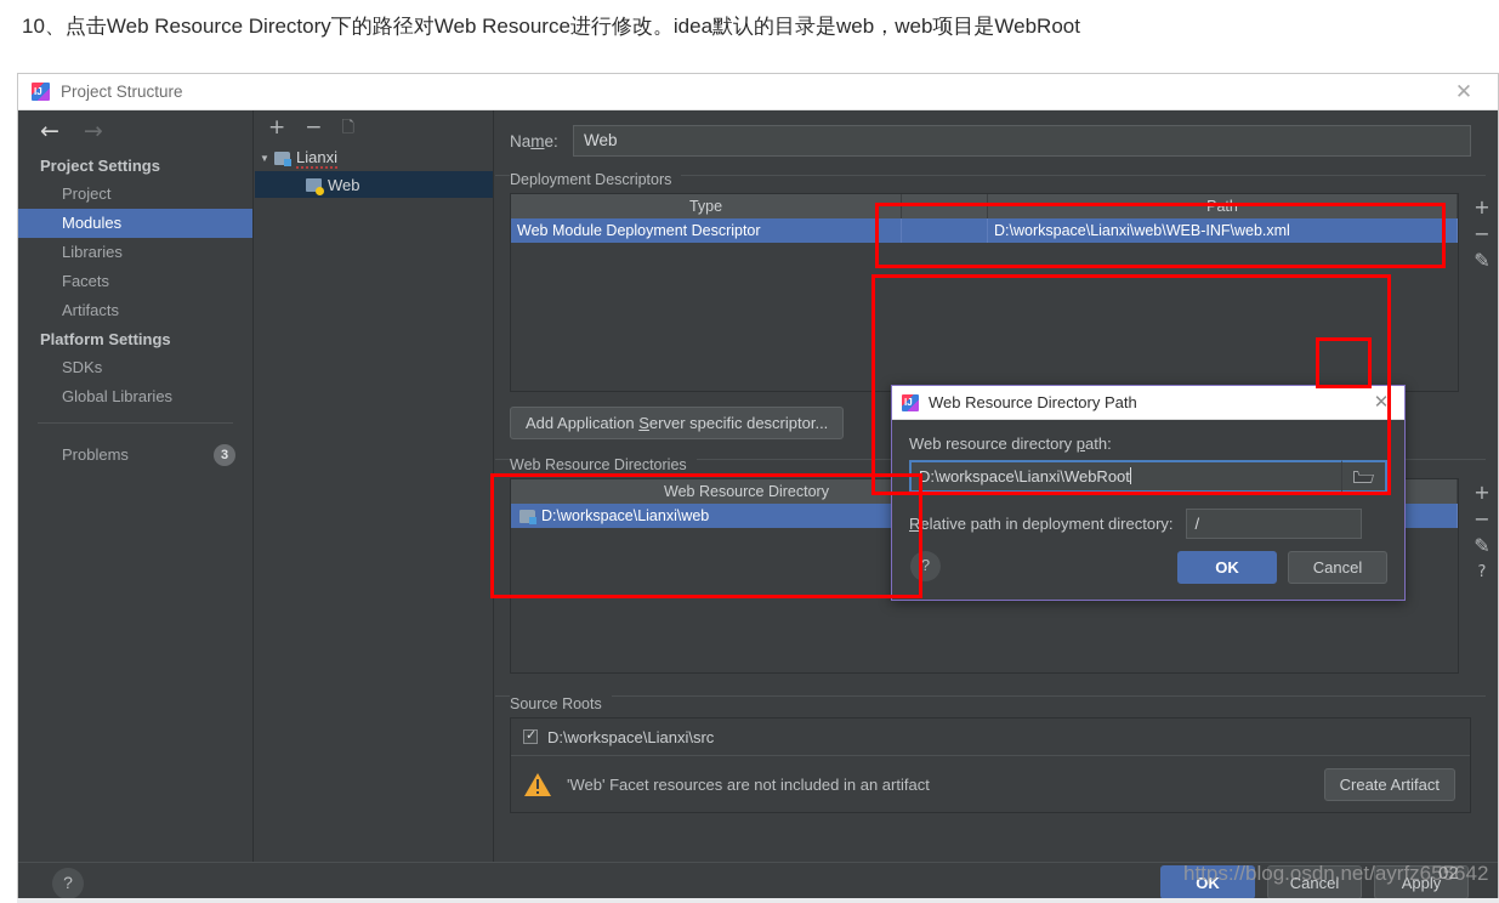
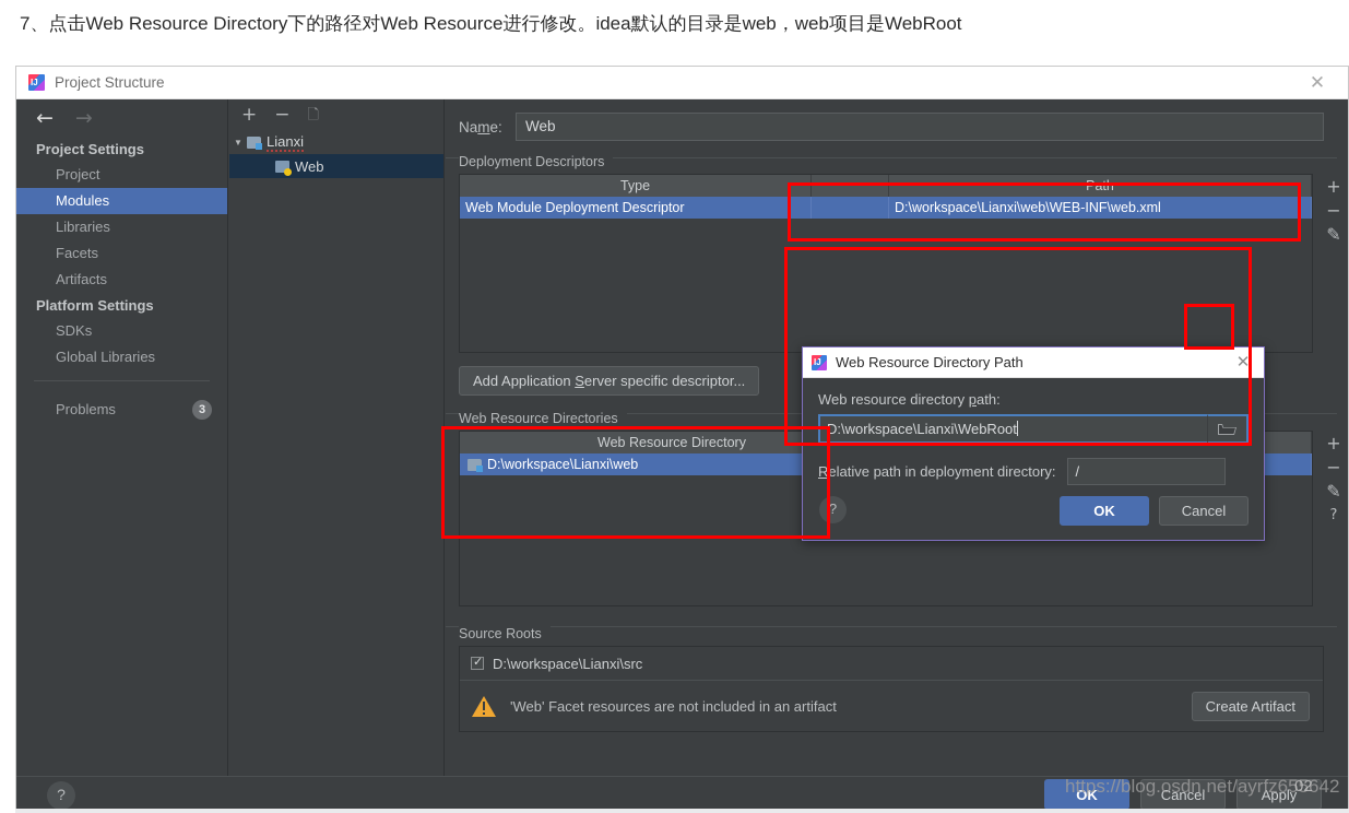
- 10、点击Web Resource Directory下的路径对Web Resource进行修改。idea默认的目录是web，web项目是WebRoot
+ 7、点击Web Resource Directory下的路径对Web Resource进行修改。idea默认的目录是web，web项目是WebRoot
  Project Structure
  ✕
  ←
  →
  Project Settings
  Project
  Modules
  Libraries
  Facets
  Artifacts
  Platform Settings
  SDKs
  Global Libraries
  Problems
  3
  +
  −
  🗋
  ▼
  Lianxi
  Web
  Name:
  Web
  Deployment Descriptors
  Type
  Path
  Web Module Deployment Descriptor
  D:\workspace\Lianxi\web\WEB-INF\web.xml
  +
  −
  ✎
  Add Application Server specific descriptor...
  Web Resource Directories
  Web Resource Directory
  D:\workspace\Lianxi\web
  +
  −
  ✎
  ?
  Source Roots
  D:\workspace\Lianxi\src
  'Web' Facet resources are not included in an artifact
  Create Artifact
  ?
  OK
  Cancel
  Apply
  Web Resource Directory Path
  ✕
  Web resource directory path:
  D:\workspace\Lianxi\WebRoot
  Relative path in deployment directory:
  /
  ?
  OK
  Cancel
  https://blog.osdn.net/ayrfz655642
  02
